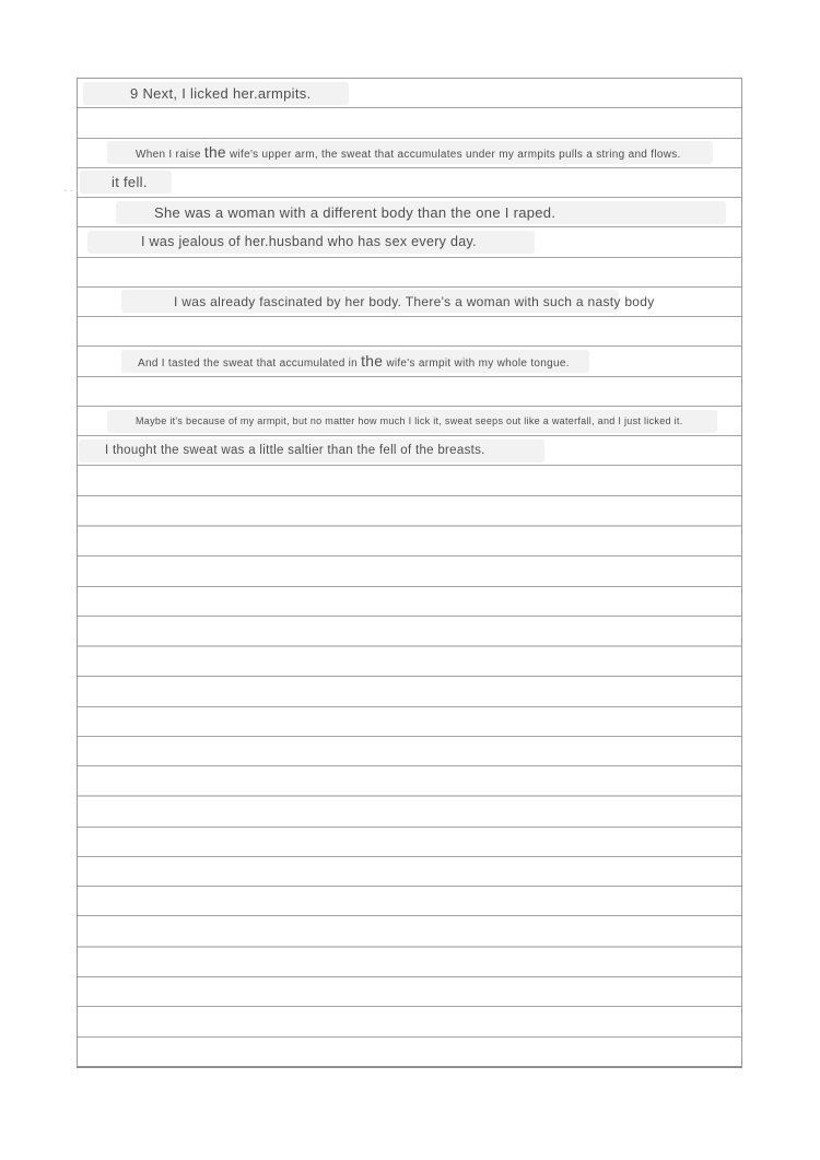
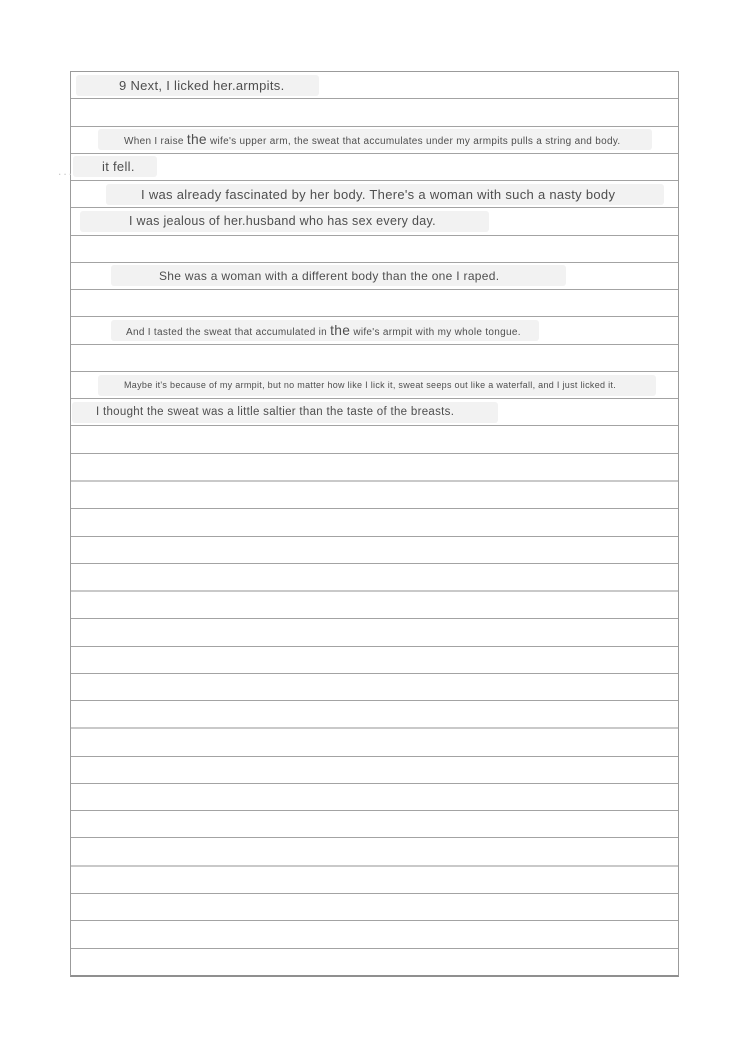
  9 Next, I licked her.armpits.
- When I raise the wife's upper arm, the sweat that accumulates under my armpits pulls a string and flows.
+ When I raise the wife's upper arm, the sweat that accumulates under my armpits pulls a string and body.
  it fell.
- She was a woman with a different body than the one I raped.
+ I was already fascinated by her body. There's a woman with such a nasty body
  I was jealous of her.husband who has sex every day.
- I was already fascinated by her body. There's a woman with such a nasty body
+ She was a woman with a different body than the one I raped.
  And I tasted the sweat that accumulated in the wife's armpit with my whole tongue.
- Maybe it's because of my armpit, but no matter how much I lick it, sweat seeps out like a waterfall, and I just licked it.
+ Maybe it's because of my armpit, but no matter how like I lick it, sweat seeps out like a waterfall, and I just licked it.
- I thought the sweat was a little saltier than the fell of the breasts.
+ I thought the sweat was a little saltier than the taste of the breasts.
  ...
